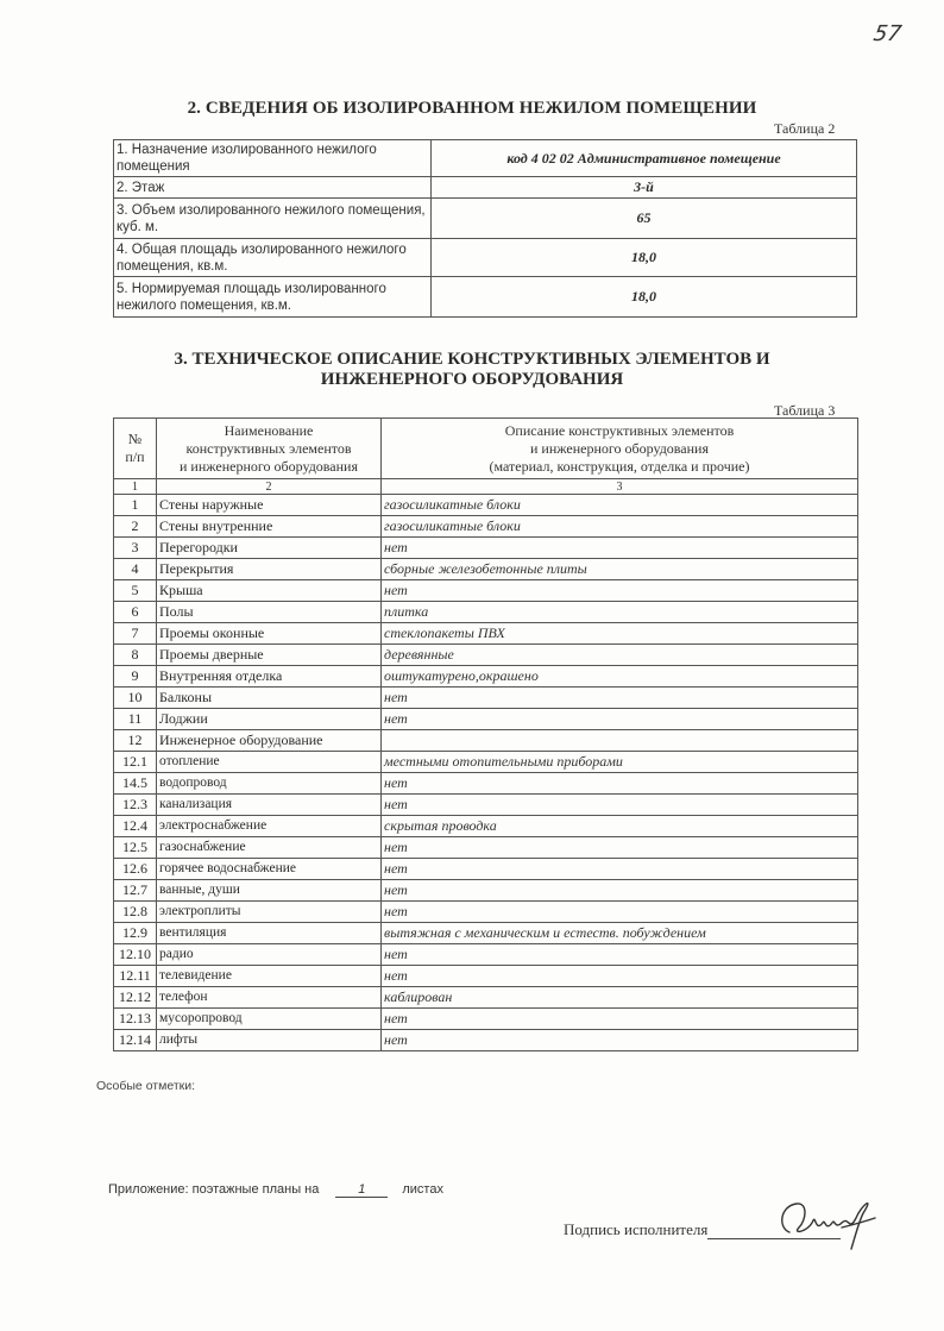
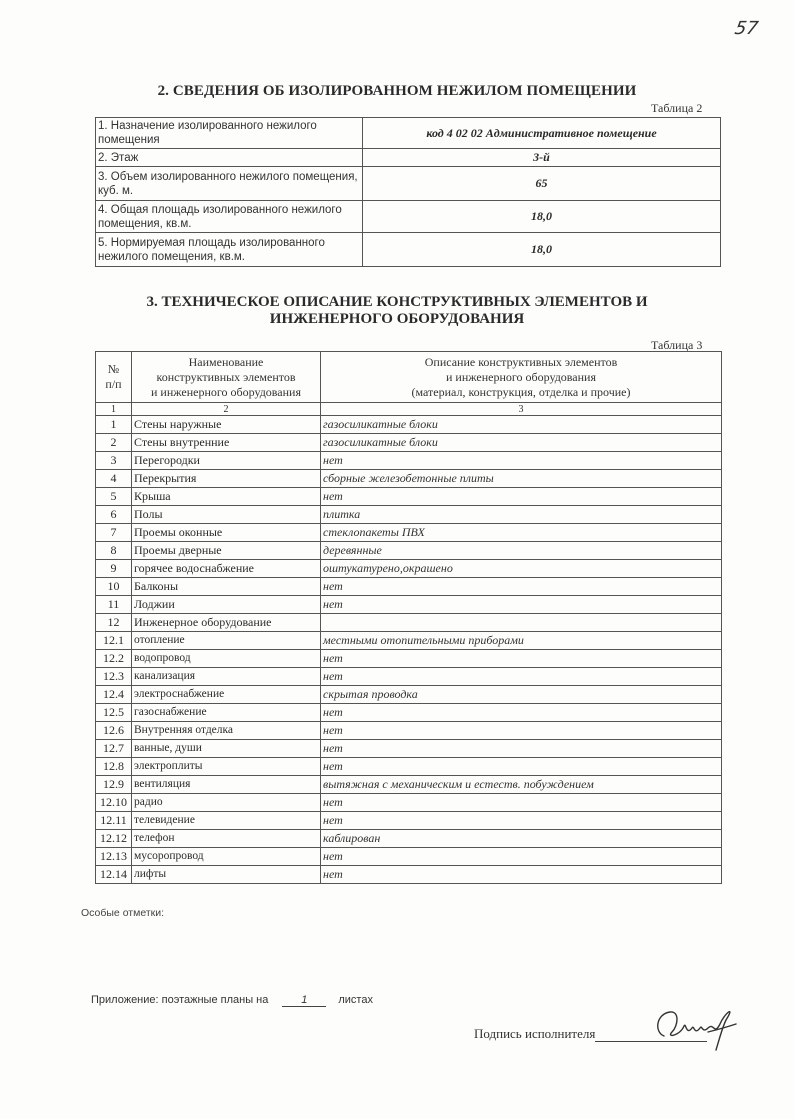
  2. СВЕДЕНИЯ ОБ ИЗОЛИРОВАННОМ НЕЖИЛОМ ПОМЕЩЕНИИ
  Таблица 2
  1. Назначение изолированного нежилого помещения	код 4 02 02 Административное помещение
  2. Этаж	3-й
  3. Объем изолированного нежилого помещения, куб. м.	65
  4. Общая площадь изолированного нежилого помещения, кв.м.	18,0
  5. Нормируемая площадь изолированного нежилого помещения, кв.м.	18,0
  3. ТЕХНИЧЕСКОЕ ОПИСАНИЕ КОНСТРУКТИВНЫХ ЭЛЕМЕНТОВ И
  ИНЖЕНЕРНОГО ОБОРУДОВАНИЯ
  Таблица 3
  № п/п	Наименование конструктивных элементов и инженерного оборудования	Описание конструктивных элементов и инженерного оборудования (материал, конструкция, отделка и прочие)
  1	2	3
  1	Стены наружные	газосиликатные блоки
  2	Стены внутренние	газосиликатные блоки
  3	Перегородки	нет
  4	Перекрытия	сборные железобетонные плиты
  5	Крыша	нет
  6	Полы	плитка
  7	Проемы оконные	стеклопакеты ПВХ
  8	Проемы дверные	деревянные
- 9	Внутренняя отделка	оштукатурено,окрашено
+ 9	горячее водоснабжение	оштукатурено,окрашено
  10	Балконы	нет
  11	Лоджии	нет
  12	Инженерное оборудование
  12.1	отопление	местными отопительными приборами
- 14.5	водопровод	нет
+ 12.2	водопровод	нет
  12.3	канализация	нет
  12.4	электроснабжение	скрытая проводка
  12.5	газоснабжение	нет
- 12.6	горячее водоснабжение	нет
+ 12.6	Внутренняя отделка	нет
  12.7	ванные, души	нет
  12.8	электроплиты	нет
  12.9	вентиляция	вытяжная с механическим и естеств. побуждением
  12.10	радио	нет
  12.11	телевидение	нет
  12.12	телефон	каблирован
  12.13	мусоропровод	нет
  12.14	лифты	нет
  Особые отметки:
  Приложение: поэтажные планы на 1 листах
  Подпись исполнителя
